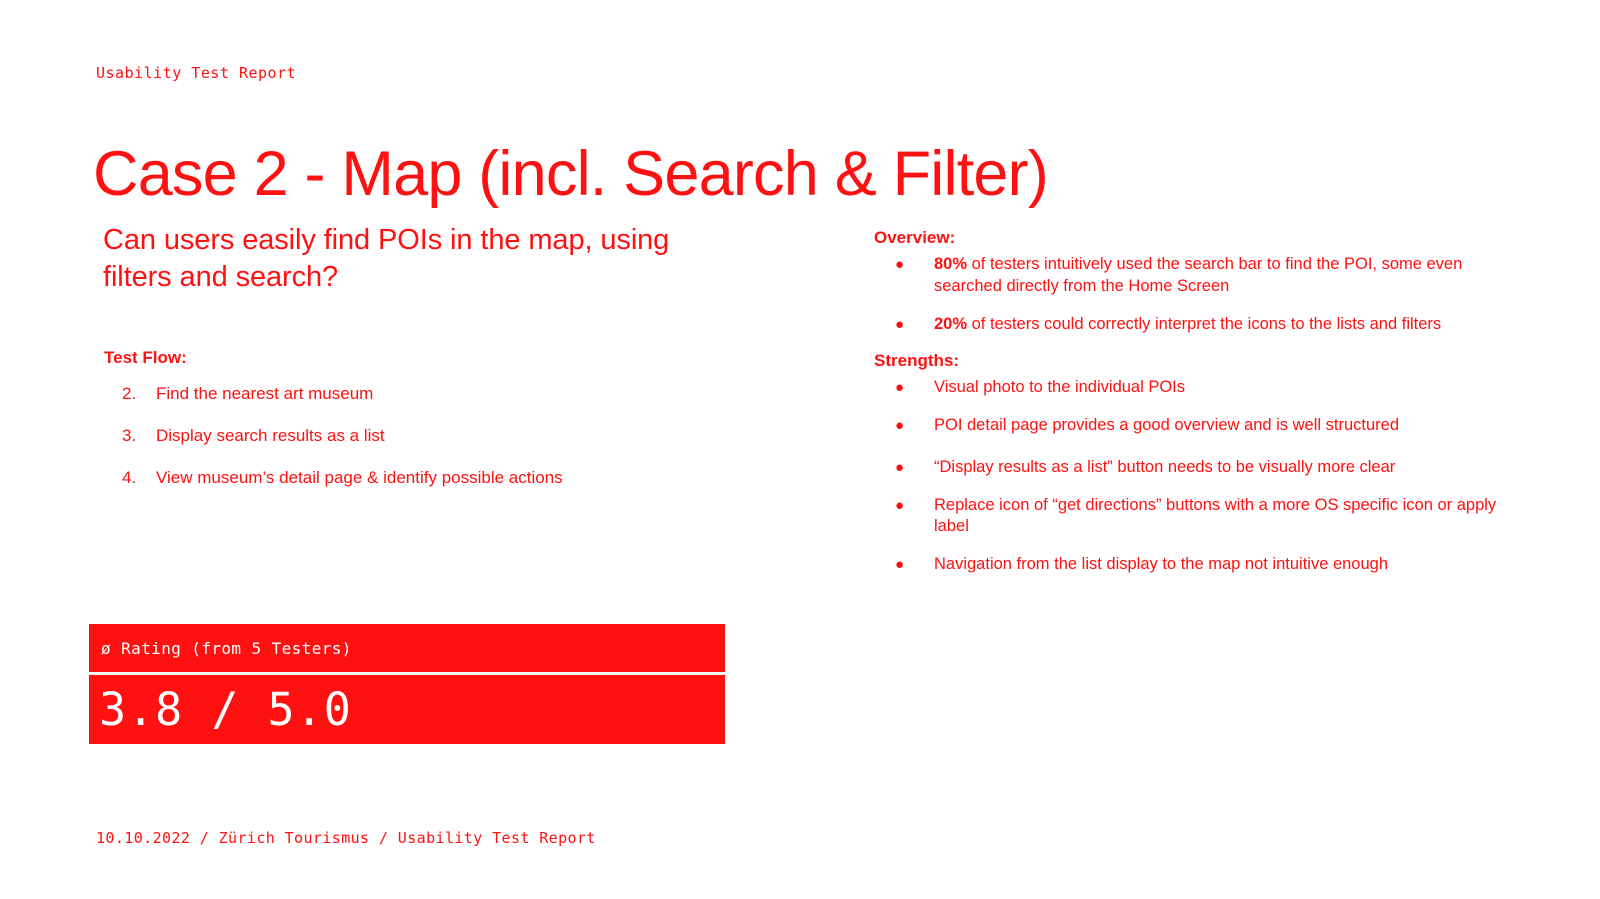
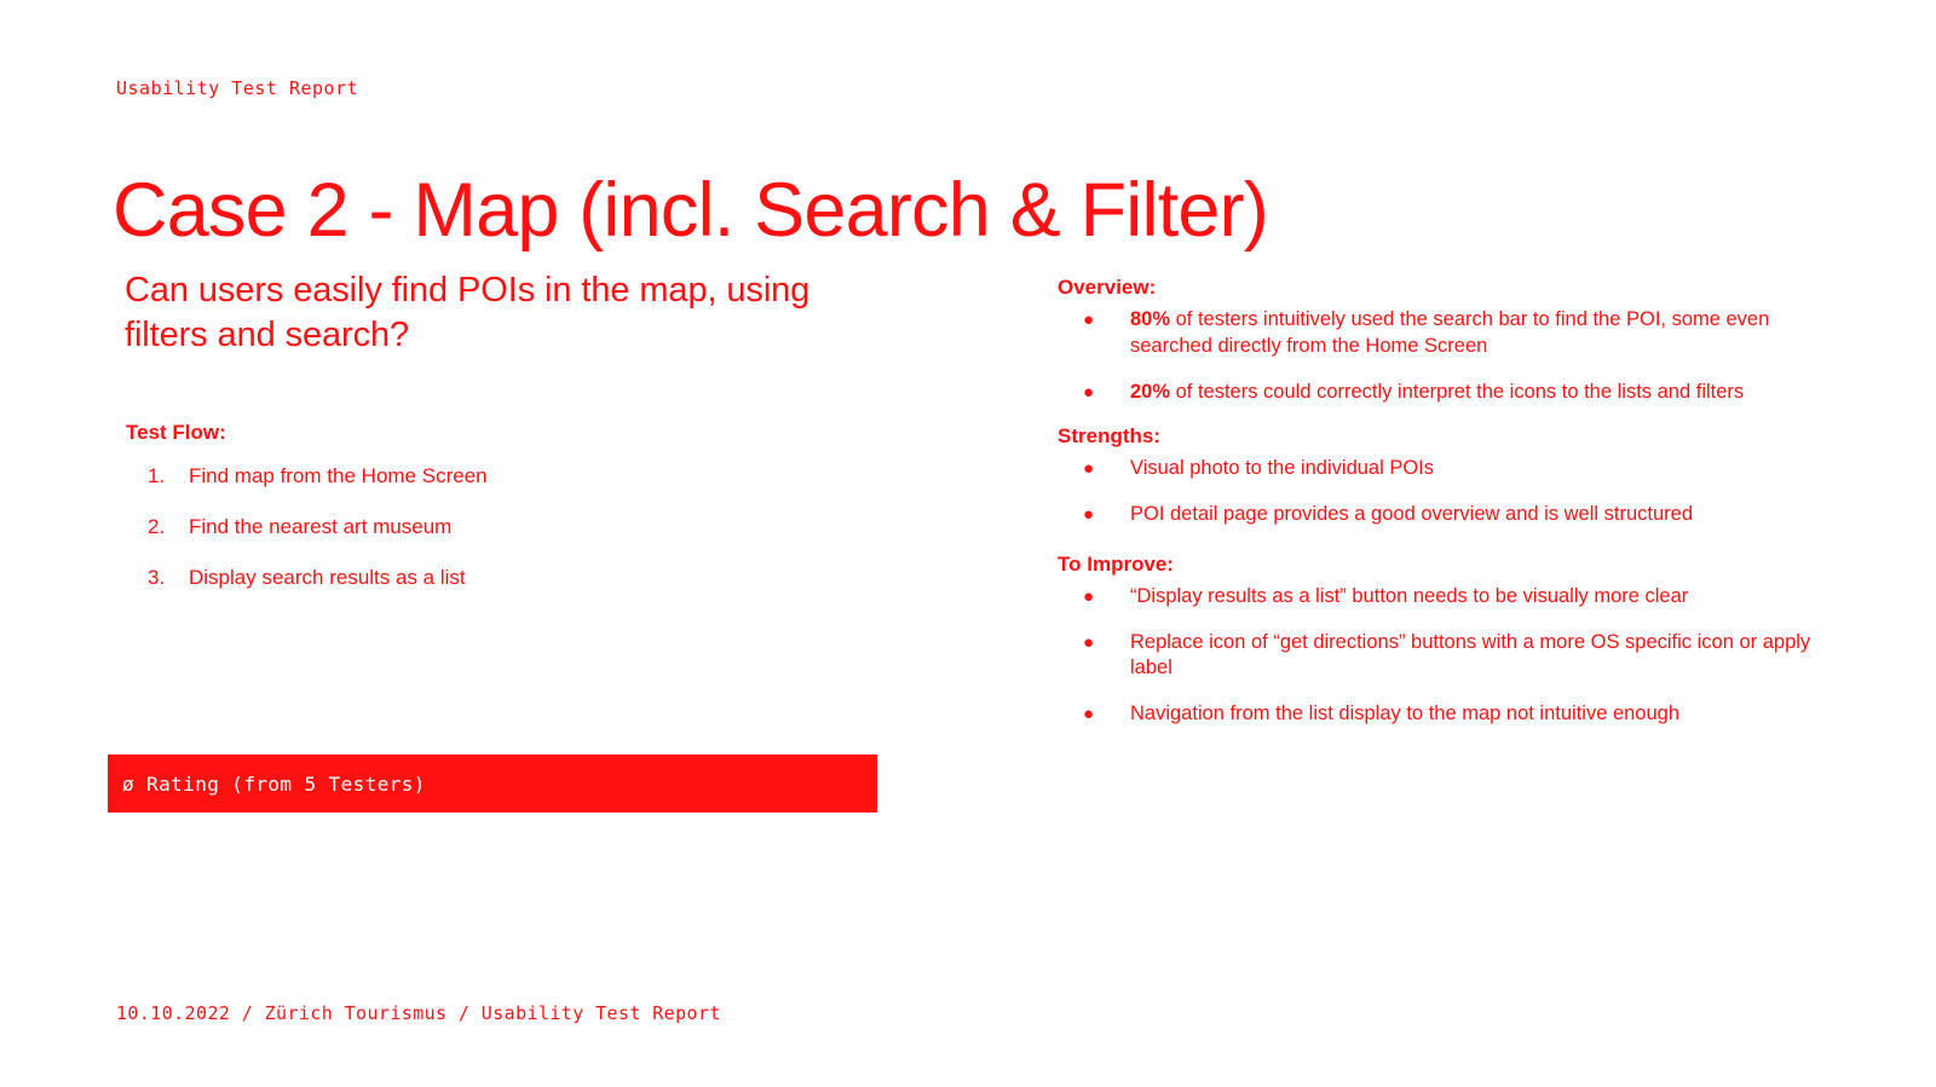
  Usability Test Report
  Case 2 - Map (incl. Search & Filter)
  Can users easily find POIs in the map, using filters and search?
  Test Flow:
+ 1.
+ Find map from the Home Screen
  2.
  Find the nearest art museum
  3.
  Display search results as a list
- 4.
- View museum’s detail page & identify possible actions
  ø Rating (from 5 Testers)
- 3.8 / 5.0
  Overview:
  ●
  80% of testers intuitively used the search bar to find the POI, some even searched directly from the Home Screen
  ●
  20% of testers could correctly interpret the icons to the lists and filters
  Strengths:
  ●
  Visual photo to the individual POIs
  ●
  POI detail page provides a good overview and is well structured
+ To Improve:
  ●
  “Display results as a list” button needs to be visually more clear
  ●
  Replace icon of “get directions” buttons with a more OS specific icon or apply label
  ●
  Navigation from the list display to the map not intuitive enough
  10.10.2022 / Zürich Tourismus / Usability Test Report
